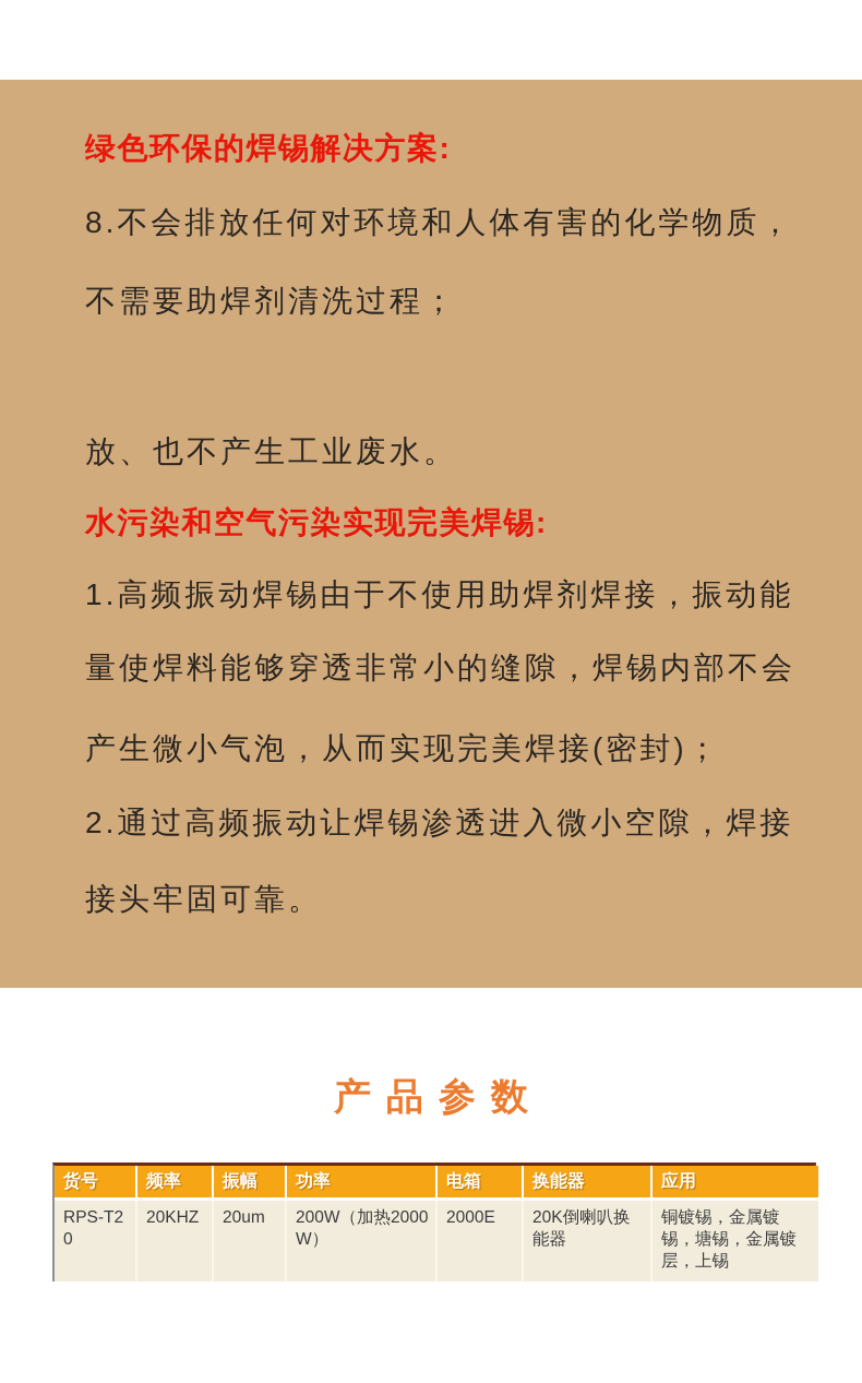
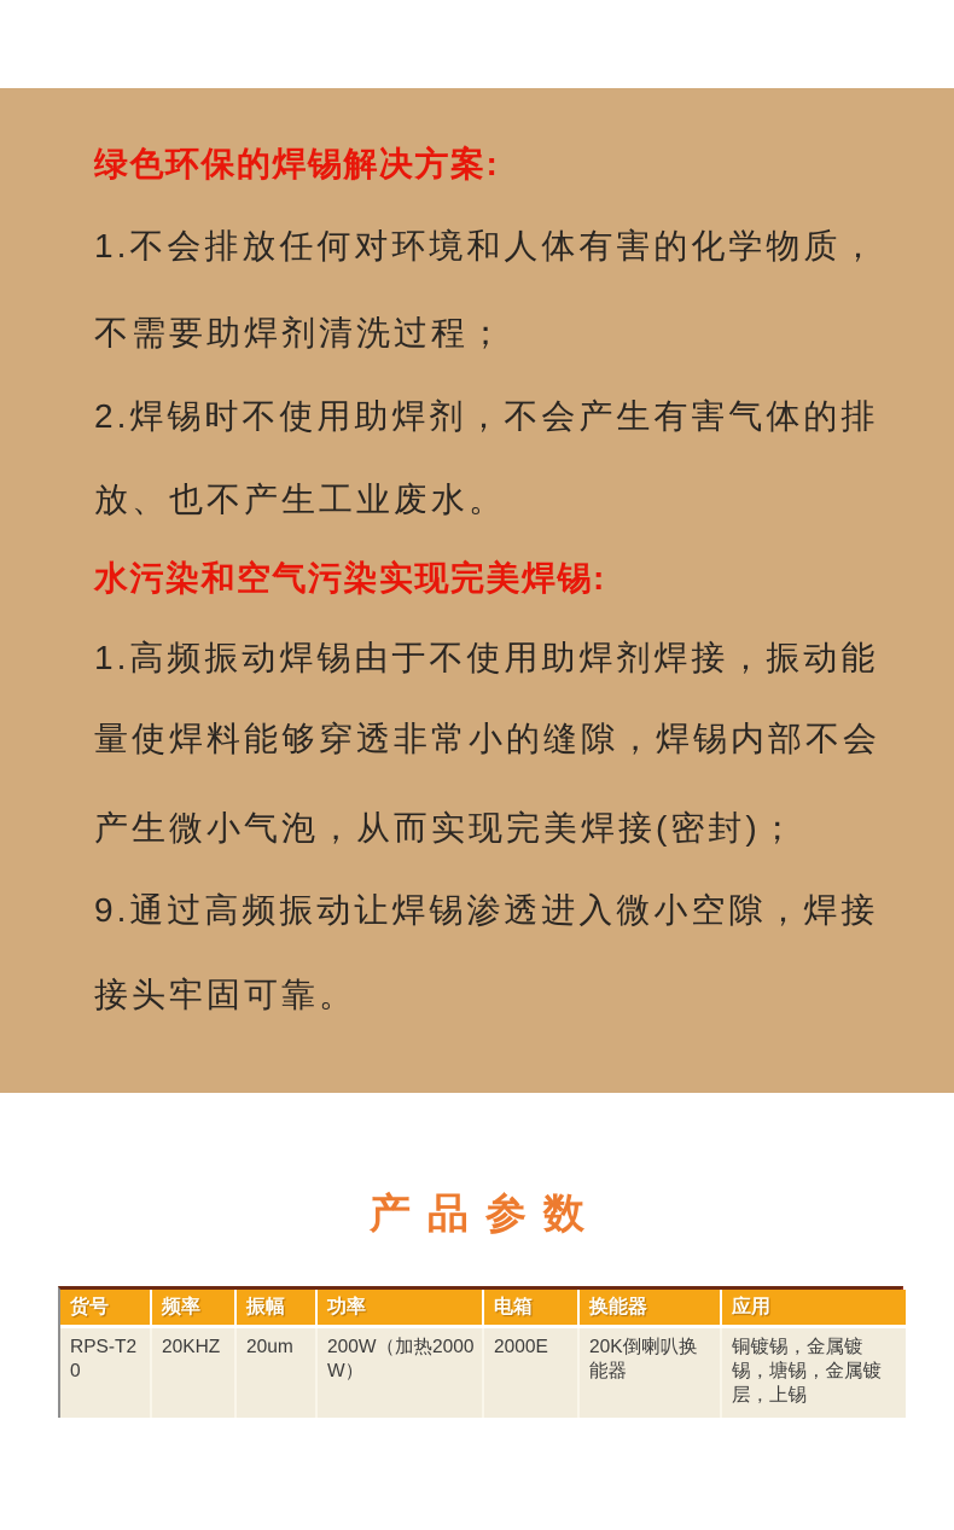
  绿色环保的焊锡解决方案:
- 8.不会排放任何对环境和人体有害的化学物质，
+ 1.不会排放任何对环境和人体有害的化学物质，
  不需要助焊剂清洗过程；
+ 2.焊锡时不使用助焊剂，不会产生有害气体的排
  放、也不产生工业废水。
  水污染和空气污染实现完美焊锡:
  1.高频振动焊锡由于不使用助焊剂焊接，振动能
  量使焊料能够穿透非常小的缝隙，焊锡内部不会
  产生微小气泡，从而实现完美焊接(密封)；
- 2.通过高频振动让焊锡渗透进入微小空隙，焊接
+ 9.通过高频振动让焊锡渗透进入微小空隙，焊接
  接头牢固可靠。
  产品参数
  货号	频率	振幅	功率	电箱	换能器	应用
  RPS-T20	20KHZ	20um	200W（加热2000W）	2000E	20K倒喇叭换能器	铜镀锡，金属镀锡，塘锡，金属镀层，上锡
